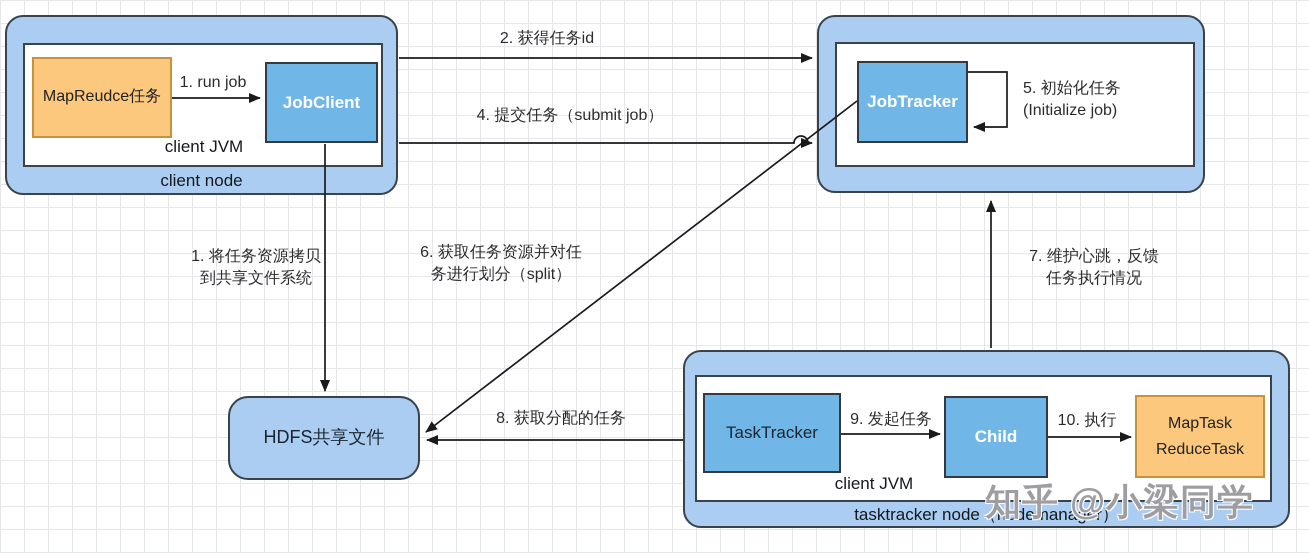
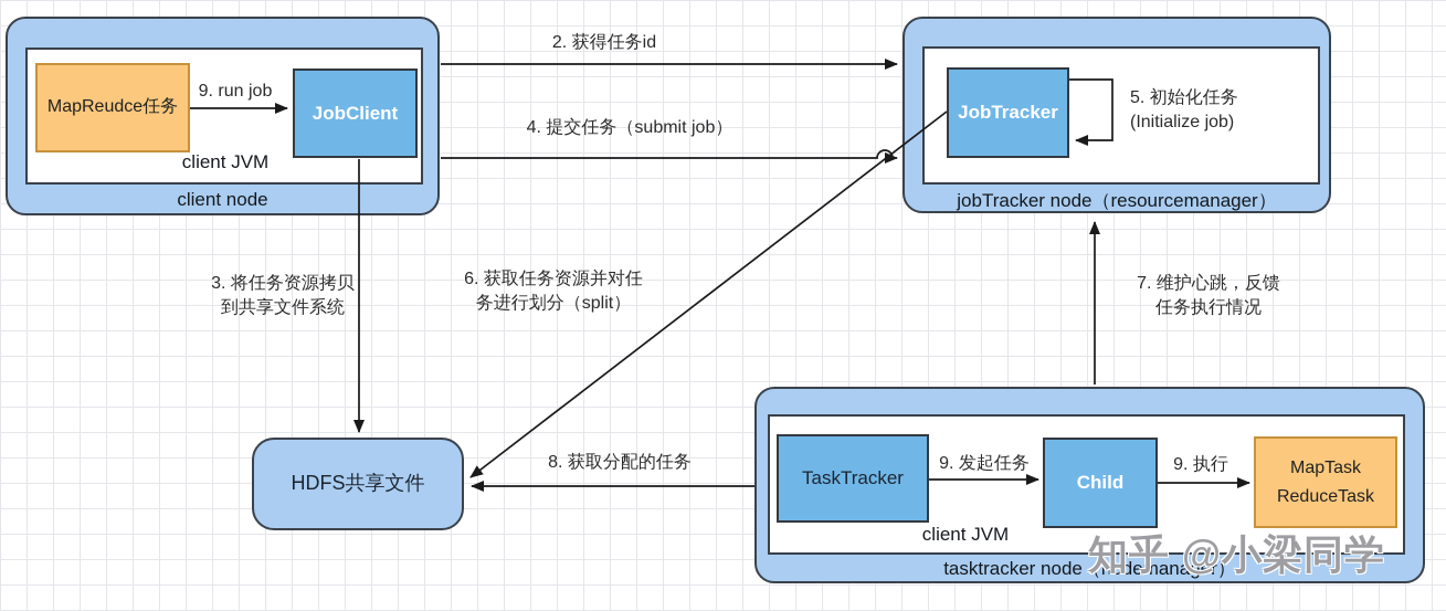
  MapReudce任务
  JobClient
  client JVM
  client node
  JobTracker
+ jobTracker node（resourcemanager）
  TaskTracker
  Child
  MapTask
  ReduceTask
  client JVM
  tasktracker node（nodemanager）
  HDFS共享文件
- 1. run job
+ 9. run job
  2. 获得任务id
- 1. 将任务资源拷贝
+ 3. 将任务资源拷贝
  到共享文件系统
  4. 提交任务（submit job）
  5. 初始化任务
  (Initialize job)
  6. 获取任务资源并对任
  务进行划分（split）
  7. 维护心跳，反馈
  任务执行情况
  8. 获取分配的任务
  9. 发起任务
- 10. 执行
+ 9. 执行
  知乎 @小梁同学
